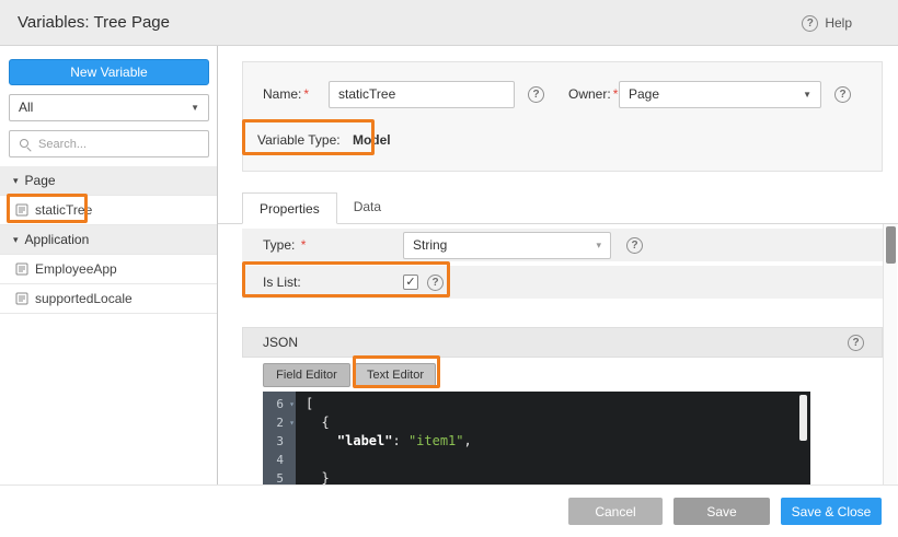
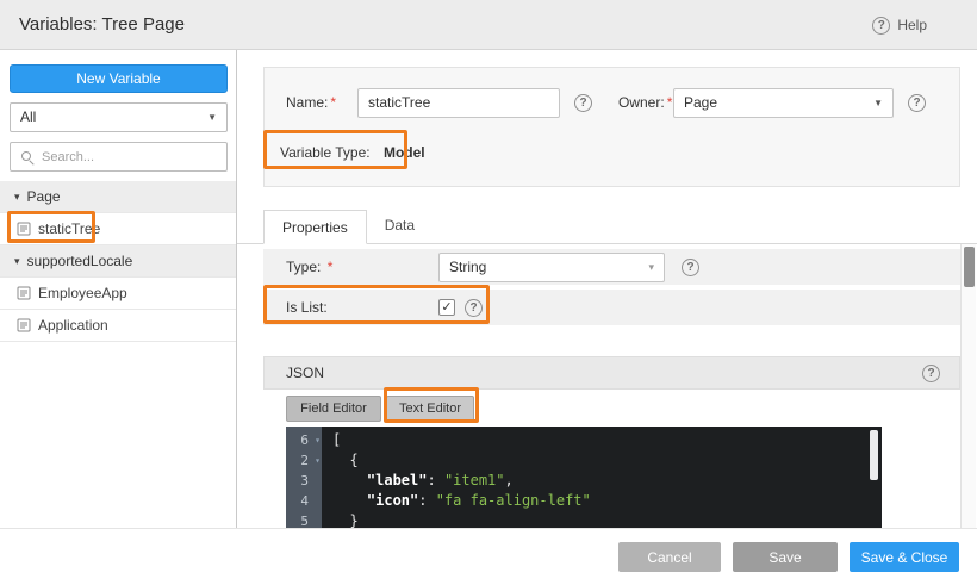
  Variables: Tree Page
  ?
  Help
  New Variable
  All
  ▼
  Search...
  ▾
  Page
  staticTree
  ▾
- Application
+ supportedLocale
  EmployeeApp
- supportedLocale
+ Application
  Name: *
  staticTree
  ?
  Owner: *
  Page
  ▼
  ?
  Variable Type: Model
  Properties
  Data
  Type: *
  String
  ▾
  ?
  Is List:
  ✓
  ?
  JSON
  ?
  Field Editor
  Text Editor
  6
  ▾
  [
  2
  ▾
  {
  3
  "label": "item1",
  4
+ "icon": "fa fa-align-left"
  5
  }
  Cancel
  Save
  Save & Close
